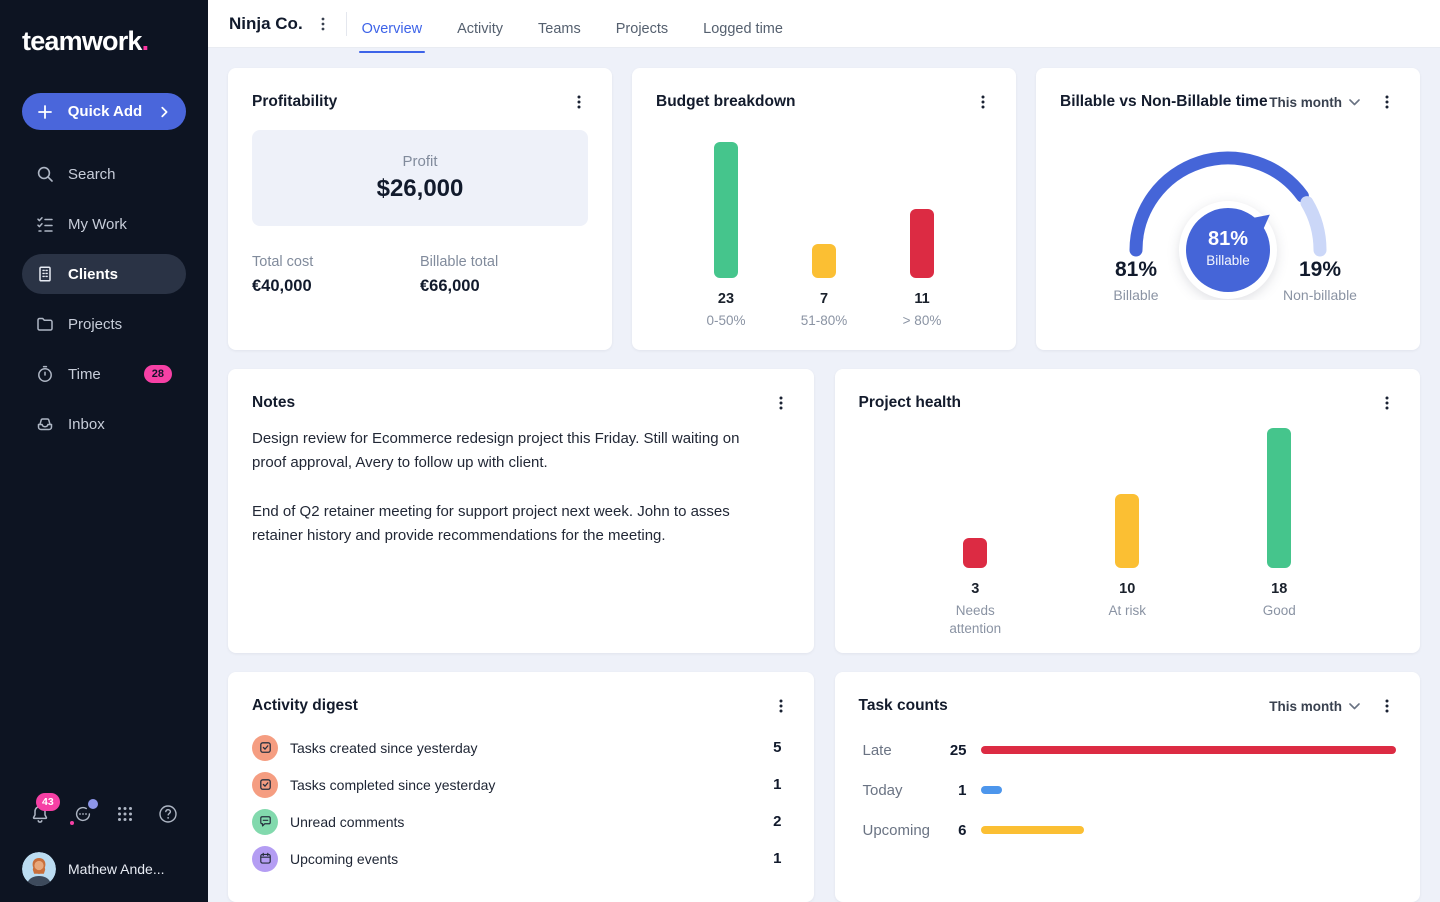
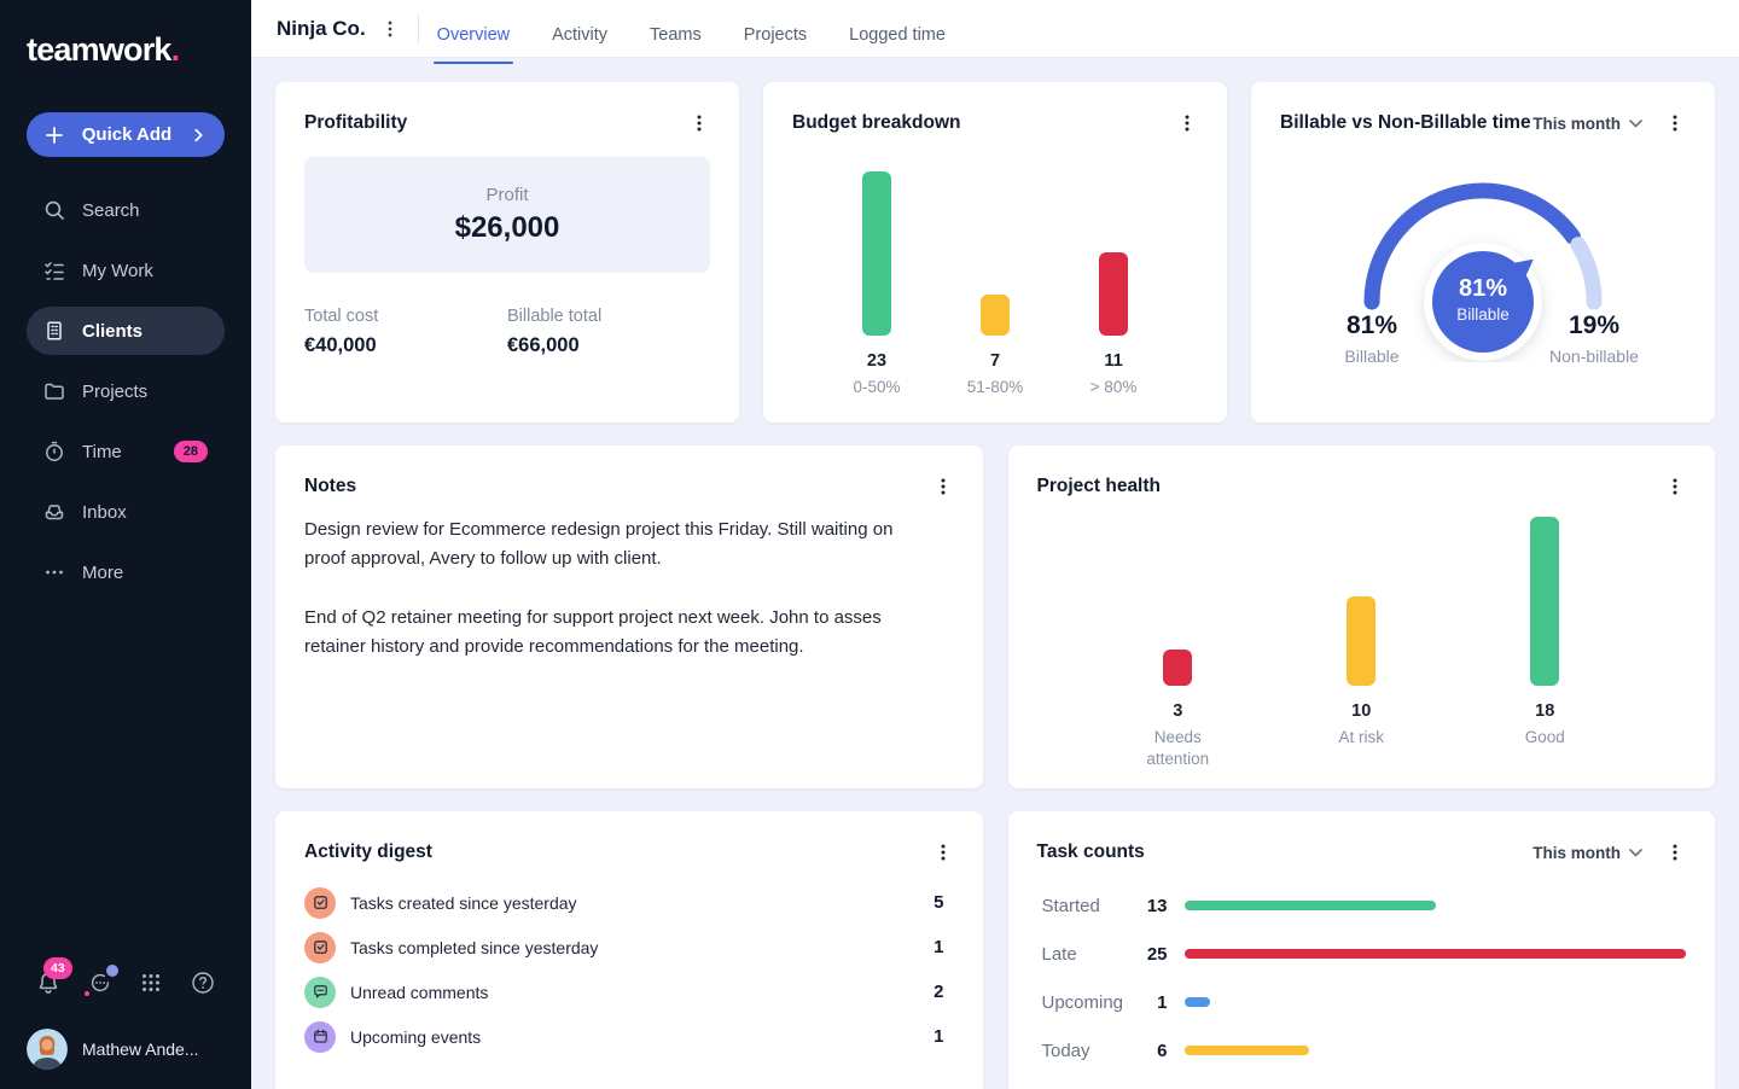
  teamwork.
  Quick Add
  Search
  My Work
  Clients
  Projects
  Time
  28
  Inbox
+ More
  43
  Mathew Ande...
  Ninja Co.
  Overview
  Activity
  Teams
  Projects
  Logged time
  Profitability
  Profit
  $26,000
  Total cost
  €40,000
  Billable total
  €66,000
  Budget breakdown
  23
  7
  11
  0-50%
  51-80%
  > 80%
  Billable vs Non-Billable time
  This month
  81%
  Billable
  81%
  Billable
  19%
  Non-billable
  Notes
  Design review for Ecommerce redesign project this Friday. Still waiting on proof approval, Avery to follow up with client.
  End of Q2 retainer meeting for support project next week. John to asses retainer history and provide recommendations for the meeting.
  Project health
  3
  10
  18
  Needs attention
  At risk
  Good
  Activity digest
  Tasks created since yesterday
  5
  Tasks completed since yesterday
  1
  Unread comments
  2
  Upcoming events
  1
  Task counts
  This month
+ Started
+ 13
  Late
  25
- Today
+ Upcoming
  1
- Upcoming
+ Today
  6
